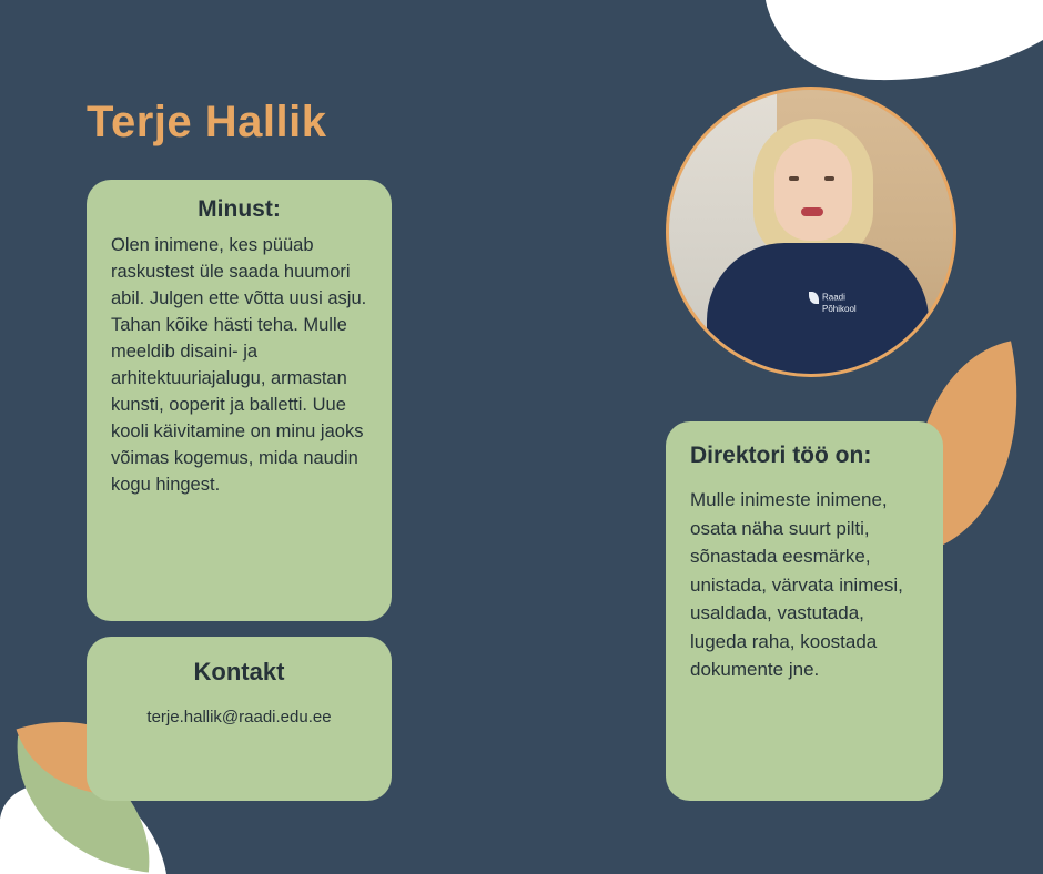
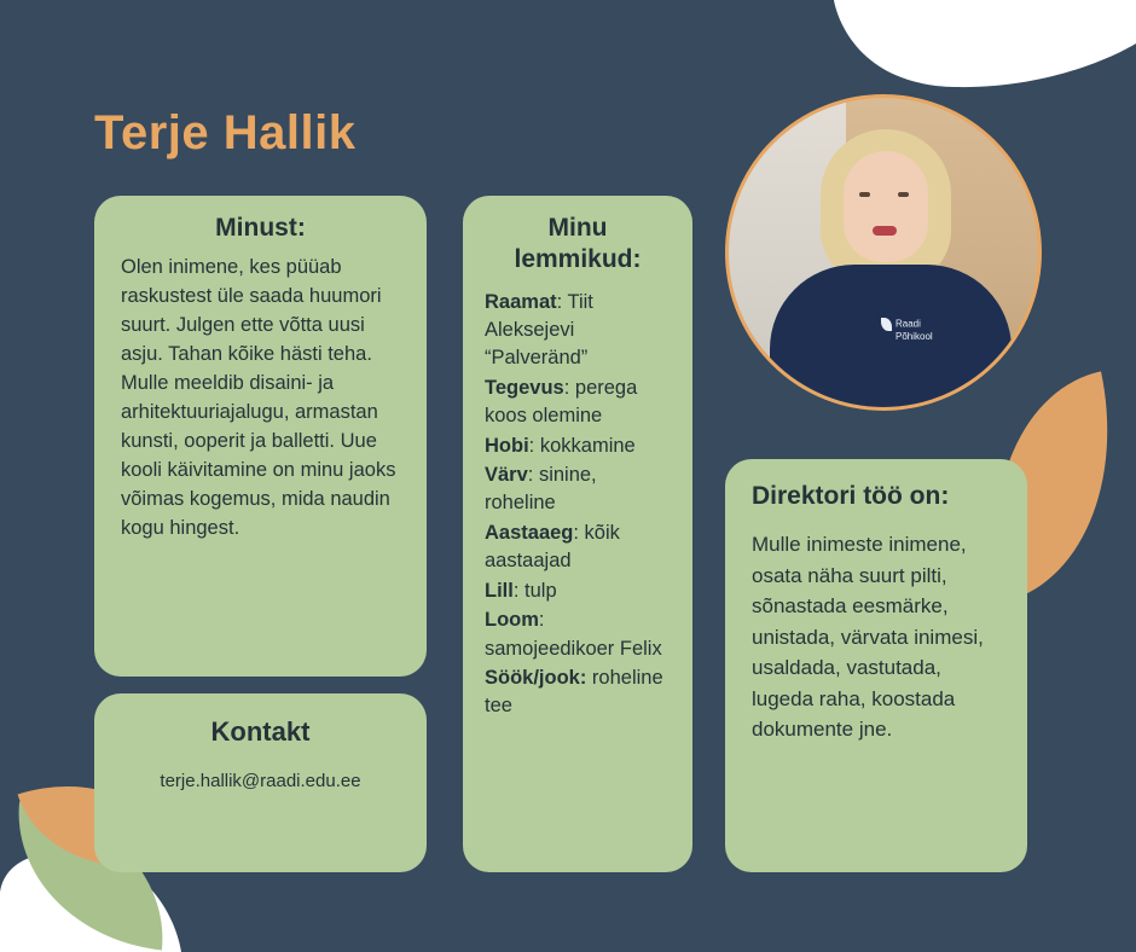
  Terje Hallik
  Minust:
- Olen inimene, kes püüab raskustest üle saada huumori abil. Julgen ette võtta uusi asju. Tahan kõike hästi teha. Mulle meeldib disaini- ja arhitektuuriajalugu, armastan kunsti, ooperit ja balletti. Uue kooli käivitamine on minu jaoks võimas kogemus, mida naudin kogu hingest.
+ Olen inimene, kes püüab raskustest üle saada huumori suurt. Julgen ette võtta uusi asju. Tahan kõike hästi teha. Mulle meeldib disaini- ja arhitektuuriajalugu, armastan kunsti, ooperit ja balletti. Uue kooli käivitamine on minu jaoks võimas kogemus, mida naudin kogu hingest.
  Kontakt
  terje.hallik@raadi.edu.ee
+ Minu lemmikud:
+ Raamat: Tiit Aleksejevi “Palveränd”
+ Tegevus: perega koos olemine
+ Hobi: kokkamine
+ Värv: sinine, roheline
+ Aastaaeg: kõik aastaajad
+ Lill: tulp
+ Loom: samojeedikoer Felix
+ Söök/jook: roheline tee
  Direktori töö on:
  Mulle inimeste inimene, osata näha suurt pilti, sõnastada eesmärke, unistada, värvata inimesi, usaldada, vastutada, lugeda raha, koostada dokumente jne.
  Raadi
  Põhikool
